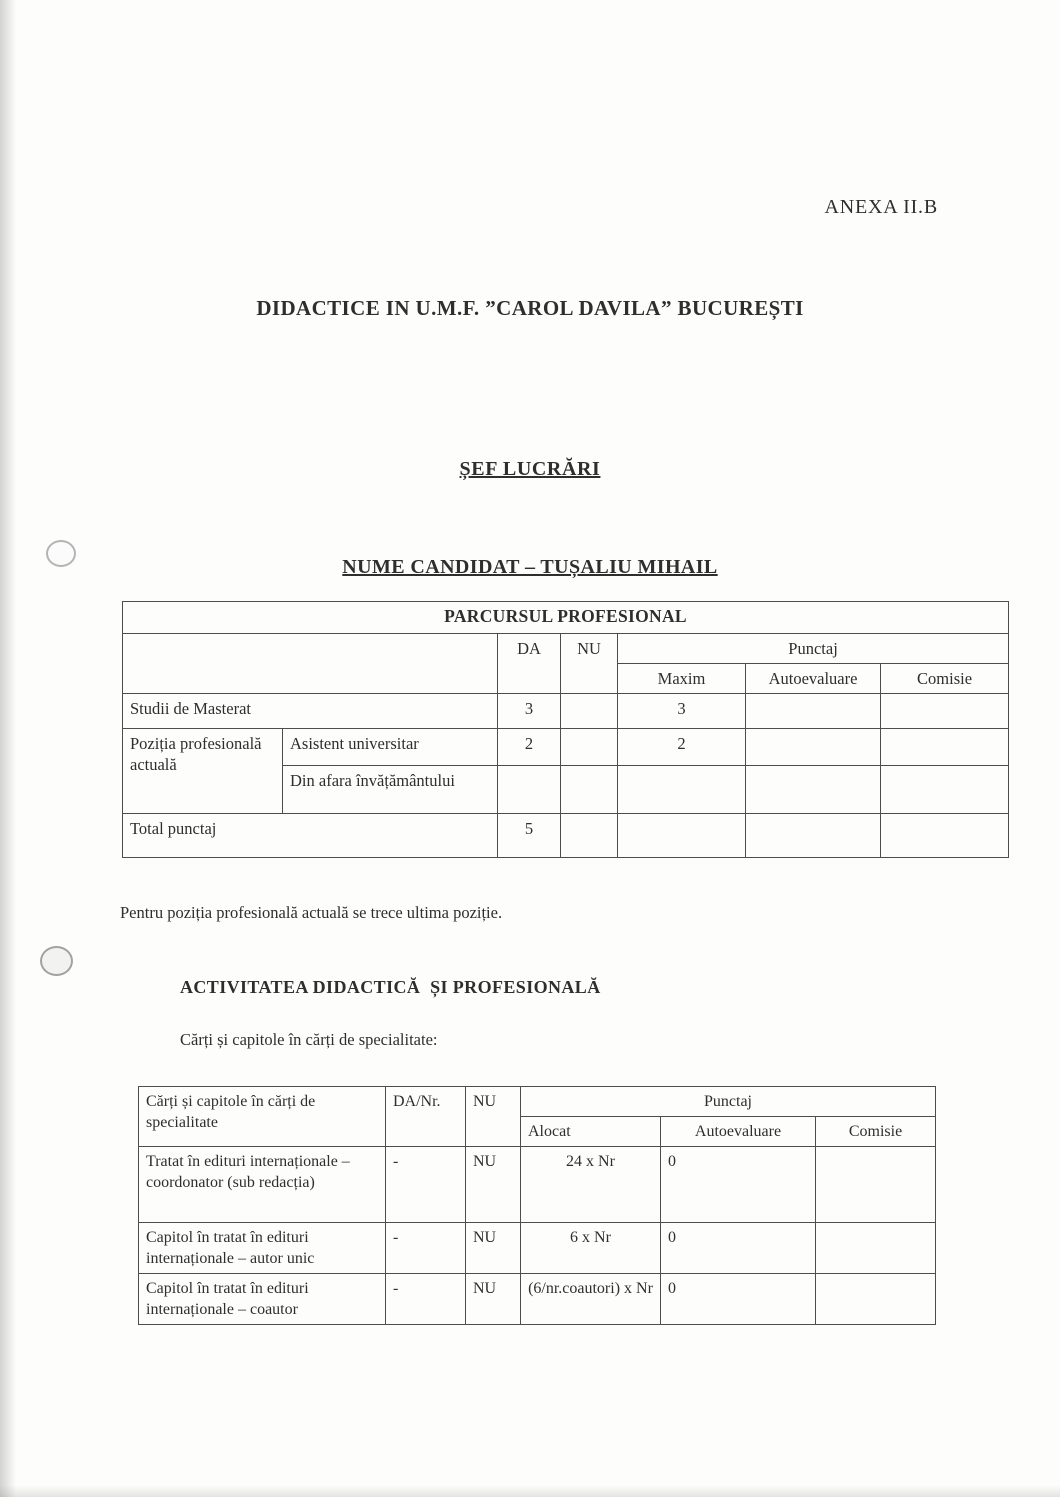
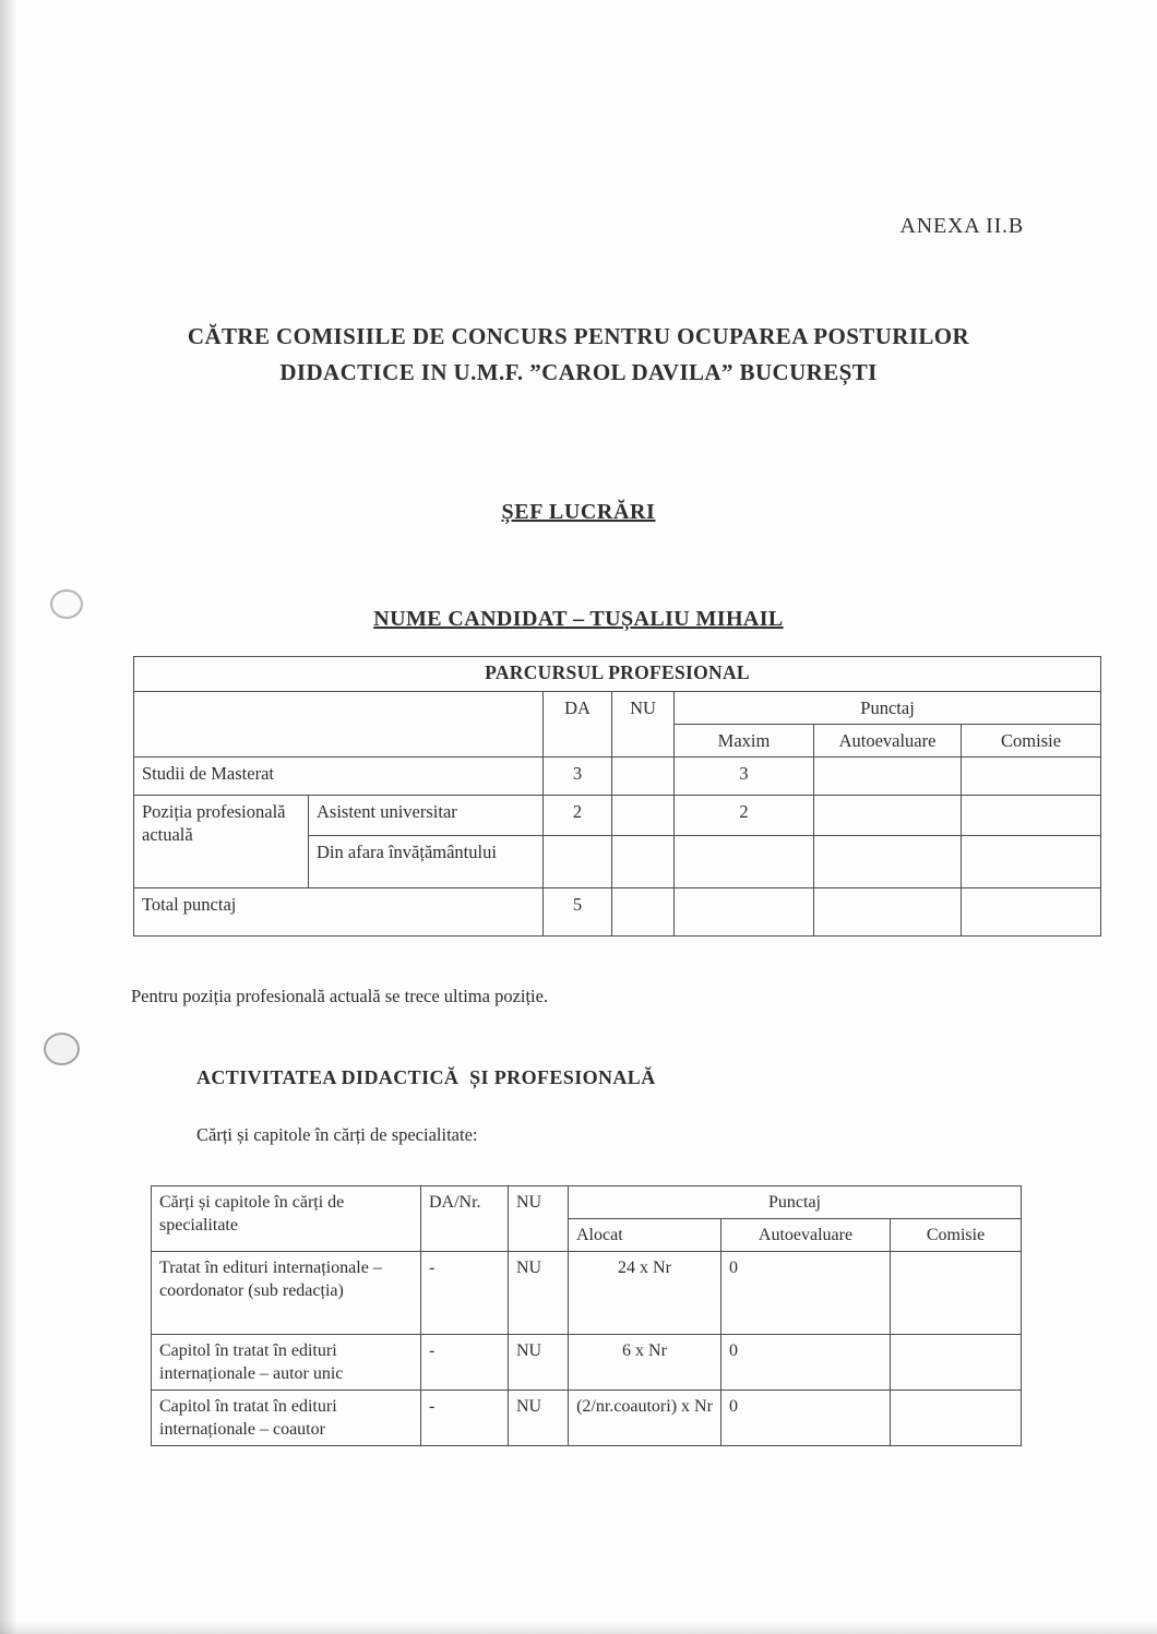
  ANEXA II.B
+ CĂTRE COMISIILE DE CONCURS PENTRU OCUPAREA POSTURILOR
  DIDACTICE IN U.M.F. ”CAROL DAVILA” BUCUREȘTI
  ȘEF LUCRĂRI
  NUME CANDIDAT – TUȘALIU MIHAIL
  PARCURSUL PROFESIONAL
  	DA	NU	Punctaj
  Maxim	Autoevaluare	Comisie
  Studii de Masterat	3		3
  Poziția profesională actuală	Asistent universitar	2		2
  Din afara învățământului
  Total punctaj	5
  Pentru poziția profesională actuală se trece ultima poziție.
  ACTIVITATEA DIDACTICĂ ȘI PROFESIONALĂ
  Cărți și capitole în cărți de specialitate:
  Cărți și capitole în cărți de specialitate	DA/Nr.	NU	Punctaj
  Alocat	Autoevaluare	Comisie
  Tratat în edituri internaționale – coordonator (sub redacția)	-	NU	24 x Nr	0
  Capitol în tratat în edituri internaționale – autor unic	-	NU	6 x Nr	0
- Capitol în tratat în edituri internaționale – coautor	-	NU	(6/nr.coautori) x Nr	0
+ Capitol în tratat în edituri internaționale – coautor	-	NU	(2/nr.coautori) x Nr	0
